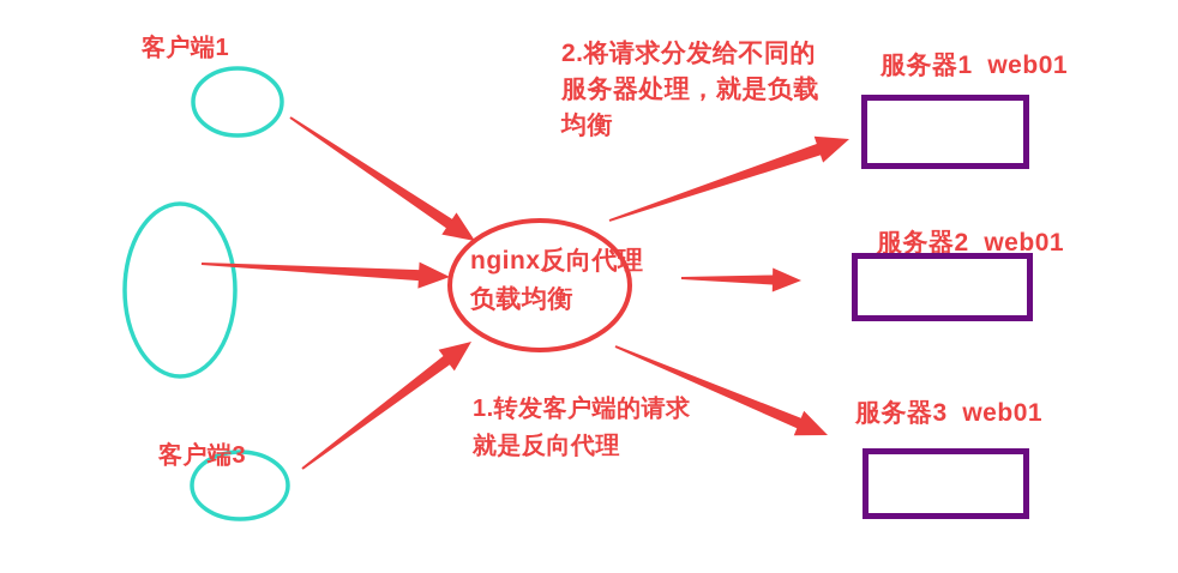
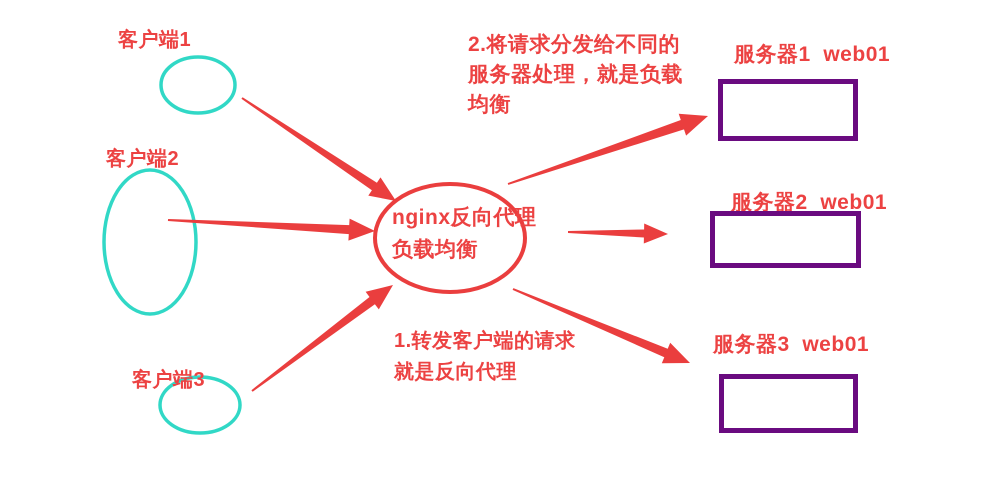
  客户端1
+ 客户端2
  客户端3
  nginx反向代理
  负载均衡
  2.将请求分发给不同的
  服务器处理，就是负载
  均衡
  1.转发客户端的请求
  就是反向代理
  服务器1 web01
  服务器2 web01
  服务器3 web01
